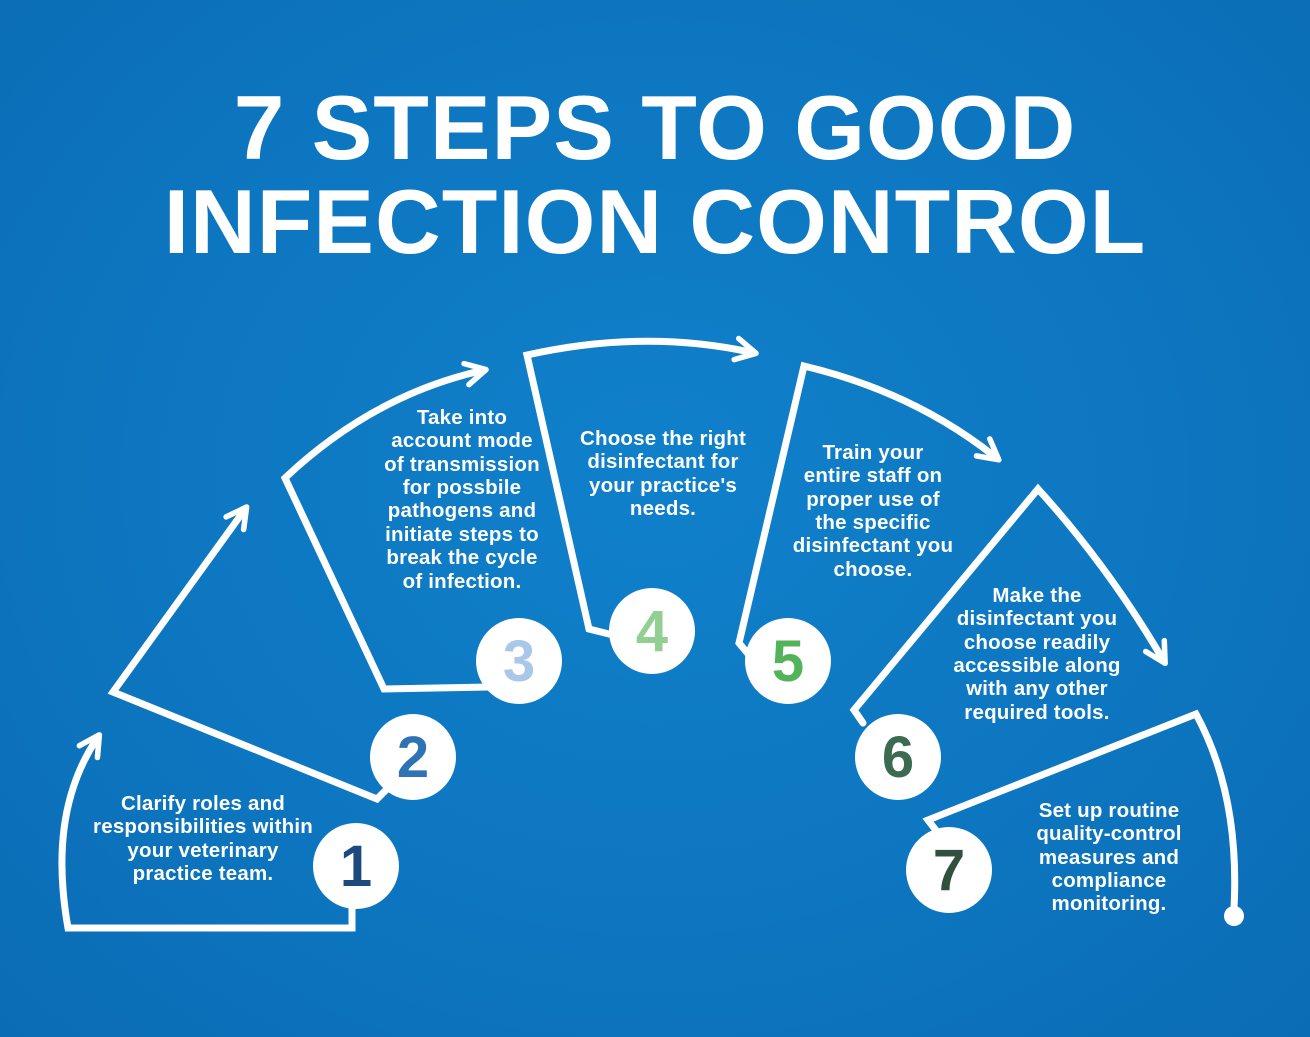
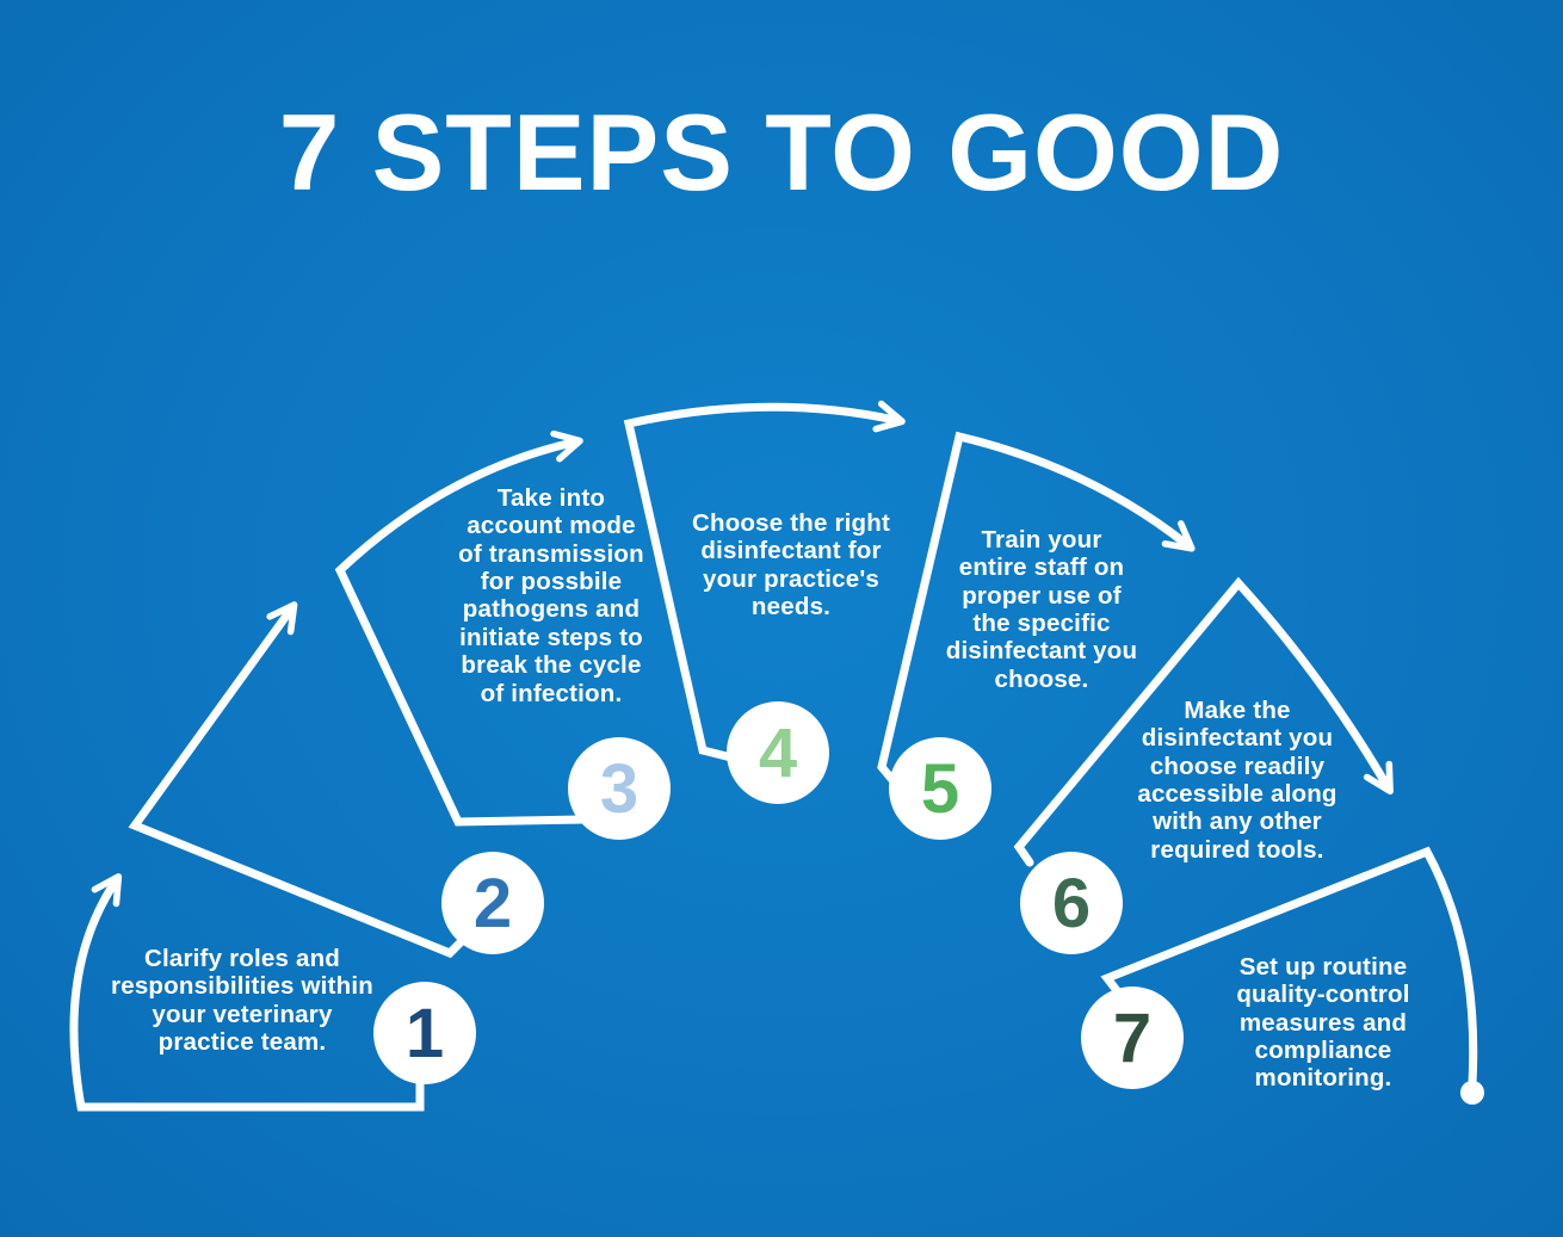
  7 STEPS TO GOOD
- INFECTION CONTROL
  Clarify roles and
  responsibilities within
  your veterinary
  practice team.
  Take into
  account mode
  of transmission
  for possbile
  pathogens and
  initiate steps to
  break the cycle
  of infection.
  Choose the right
  disinfectant for
  your practice's
  needs.
  Train your
  entire staff on
  proper use of
  the specific
  disinfectant you
  choose.
  Make the
  disinfectant you
  choose readily
  accessible along
  with any other
  required tools.
  Set up routine
  quality-control
  measures and
  compliance
  monitoring.
  1
  2
  3
  4
  5
  6
  7
